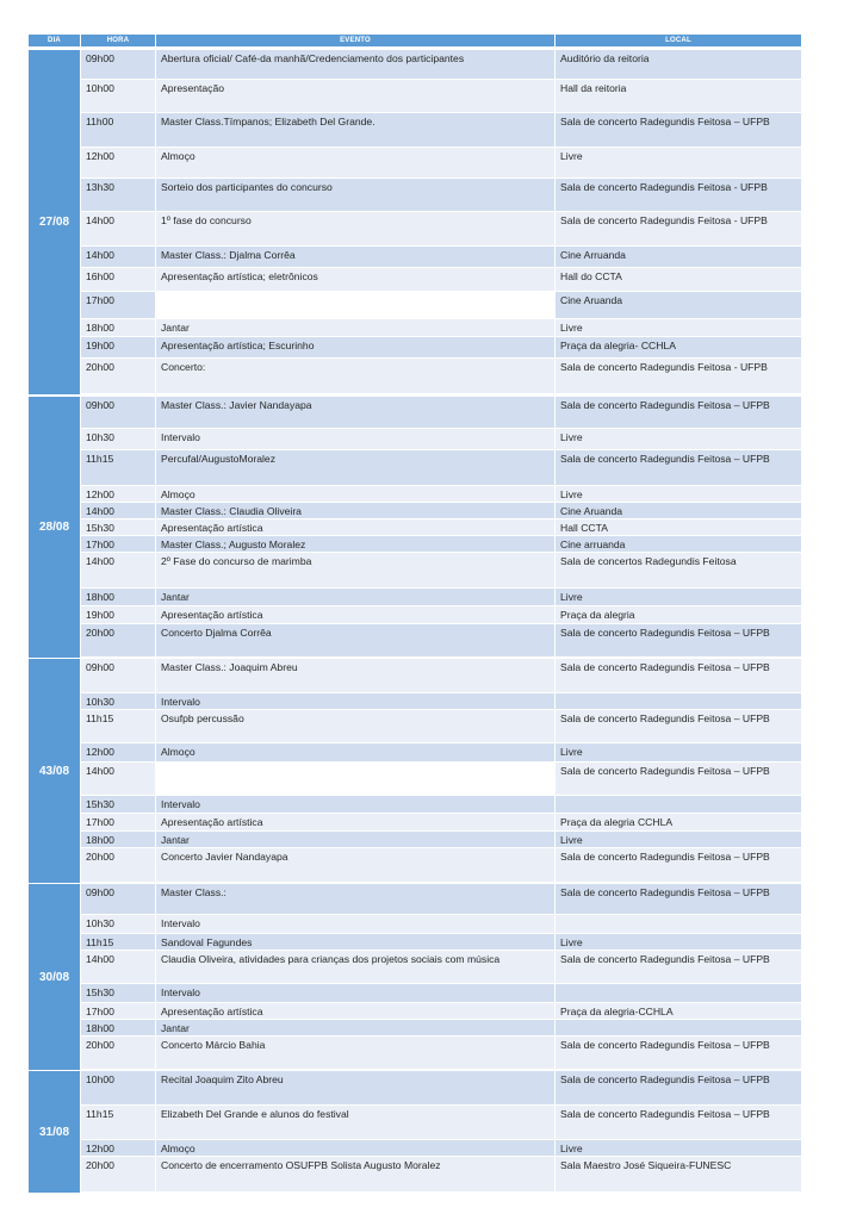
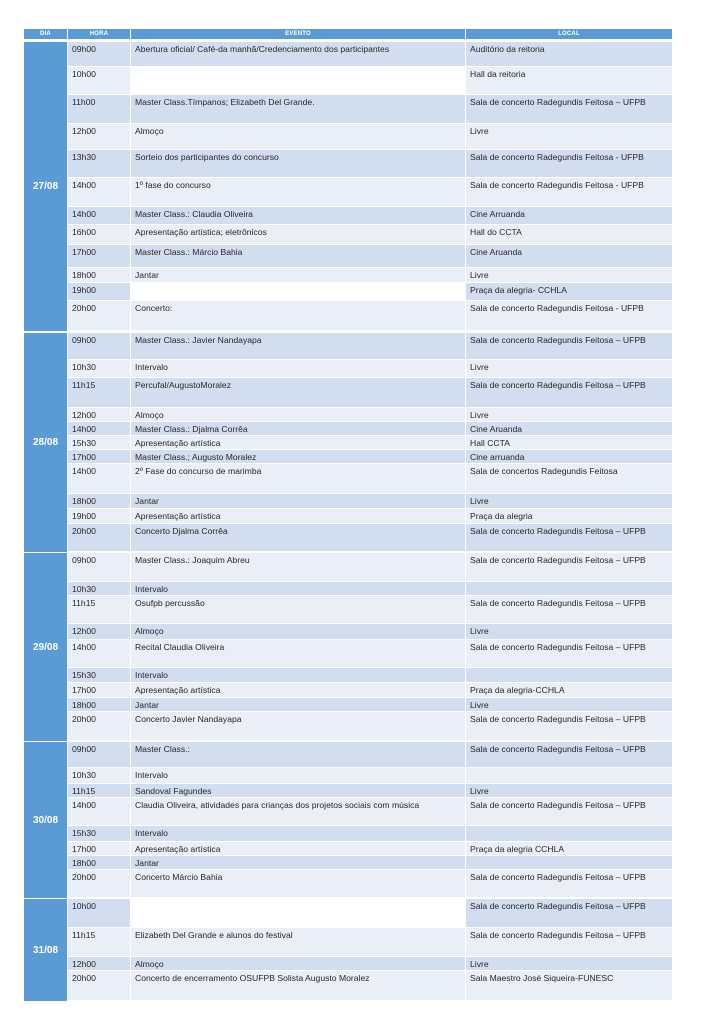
  27/08
  09h00
  Abertura oficial/ Café-da manhã/Credenciamento dos participantes
  Auditório da reitoria
  10h00
- Apresentação
  Hall da reitoria
  11h00
  Master Class.Tímpanos; Elizabeth Del Grande.
  Sala de concerto Radegundis Feitosa – UFPB
  12h00
  Almoço
  Livre
  13h30
  Sorteio dos participantes do concurso
  Sala de concerto Radegundis Feitosa - UFPB
  14h00
  1º fase do concurso
  Sala de concerto Radegundis Feitosa - UFPB
  14h00
- Master Class.: Djalma Corrêa
+ Master Class.: Claudia Oliveira
  Cine Arruanda
  16h00
  Apresentação artística; eletrônicos
  Hall do CCTA
  17h00
+ Master Class.: Márcio Bahia
  Cine Aruanda
  18h00
  Jantar
  Livre
  19h00
- Apresentação artística; Escurinho
  Praça da alegria- CCHLA
  20h00
  Concerto:
  Sala de concerto Radegundis Feitosa - UFPB
  28/08
  09h00
  Master Class.: Javier Nandayapa
  Sala de concerto Radegundis Feitosa – UFPB
  10h30
  Intervalo
  Livre
  11h15
  Percufal/AugustoMoralez
  Sala de concerto Radegundis Feitosa – UFPB
  12h00
  Almoço
  Livre
  14h00
- Master Class.: Claudia Oliveira
+ Master Class.: Djalma Corrêa
  Cine Aruanda
  15h30
  Apresentação artística
  Hall CCTA
  17h00
  Master Class.; Augusto Moralez
  Cine arruanda
  14h00
  2º Fase do concurso de marimba
  Sala de concertos Radegundis Feitosa
  18h00
  Jantar
  Livre
  19h00
  Apresentação artística
  Praça da alegria
  20h00
  Concerto Djalma Corrêa
  Sala de concerto Radegundis Feitosa – UFPB
- 43/08
+ 29/08
  09h00
  Master Class.: Joaquim Abreu
  Sala de concerto Radegundis Feitosa – UFPB
  10h30
  Intervalo
  11h15
  Osufpb percussão
  Sala de concerto Radegundis Feitosa – UFPB
  12h00
  Almoço
  Livre
  14h00
+ Recital Claudia Oliveira
  Sala de concerto Radegundis Feitosa – UFPB
  15h30
  Intervalo
  17h00
  Apresentação artística
- Praça da alegria CCHLA
+ Praça da alegria-CCHLA
  18h00
  Jantar
  Livre
  20h00
  Concerto Javier Nandayapa
  Sala de concerto Radegundis Feitosa – UFPB
  30/08
  09h00
  Master Class.:
  Sala de concerto Radegundis Feitosa – UFPB
  10h30
  Intervalo
  11h15
  Sandoval Fagundes
  Livre
  14h00
  Claudia Oliveira, atividades para crianças dos projetos sociais com música
  Sala de concerto Radegundis Feitosa – UFPB
  15h30
  Intervalo
  17h00
  Apresentação artística
- Praça da alegria-CCHLA
+ Praça da alegria CCHLA
  18h00
  Jantar
  20h00
  Concerto Márcio Bahia
  Sala de concerto Radegundis Feitosa – UFPB
  31/08
  10h00
- Recital Joaquim Zito Abreu
  Sala de concerto Radegundis Feitosa – UFPB
  11h15
  Elizabeth Del Grande e alunos do festival
  Sala de concerto Radegundis Feitosa – UFPB
  12h00
  Almoço
  Livre
  20h00
  Concerto de encerramento OSUFPB Solista Augusto Moralez
  Sala Maestro José Siqueira-FUNESC
